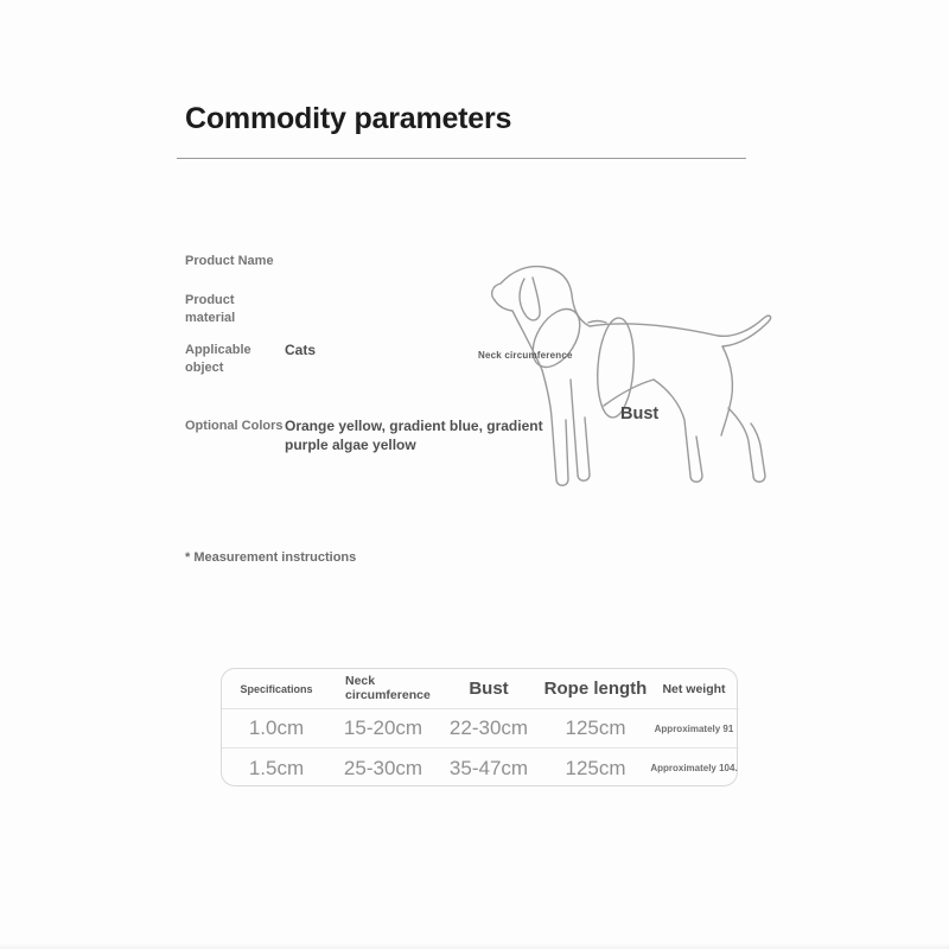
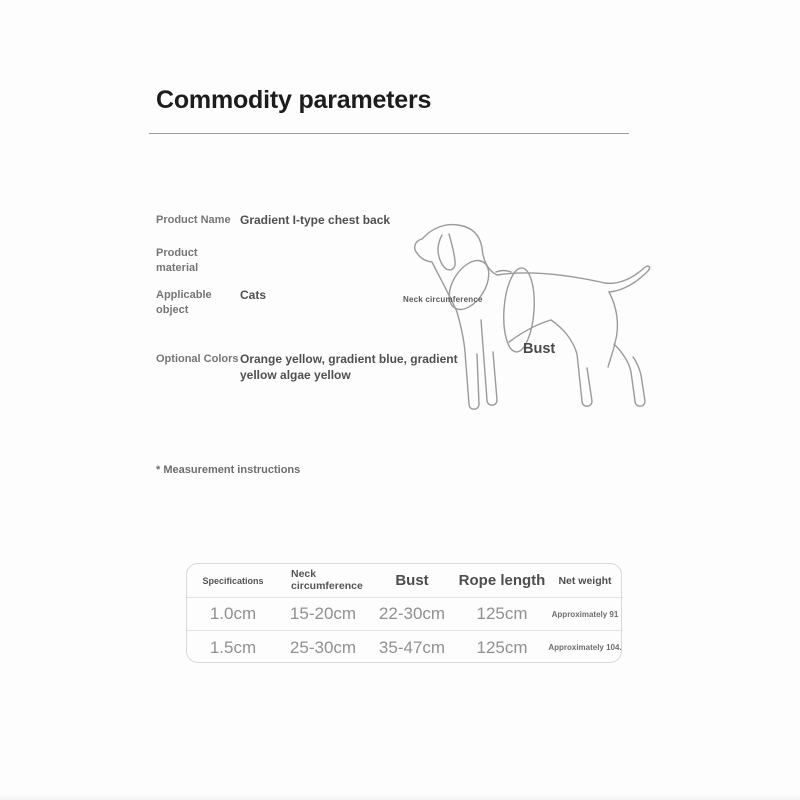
  Commodity parameters
  Product Name
+ Gradient I-type chest back
  Product material
  Applicable object
  Cats
  Optional Colors
- Orange yellow, gradient blue, gradient purple algae yellow
+ Orange yellow, gradient blue, gradient yellow algae yellow
  Neck circumference
  Bust
  * Measurement instructions
  Specifications
  Neck circumference
  Bust
  Rope length
  Net weight
  1.0cm
  15-20cm
  22-30cm
  125cm
  Approximately 91
  1.5cm
  25-30cm
  35-47cm
  125cm
  Approximately 104.
